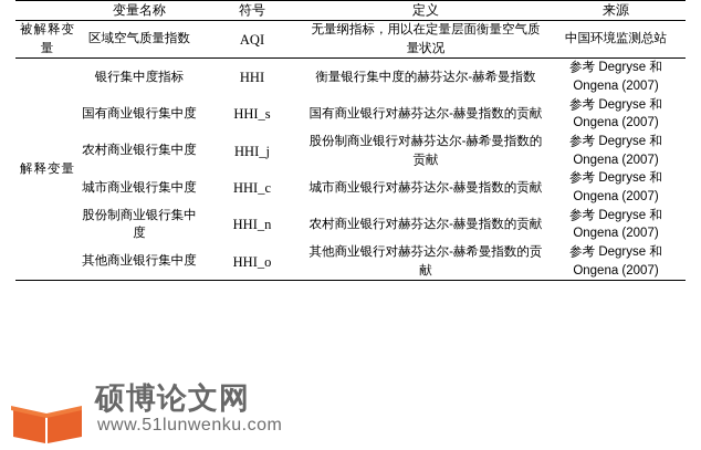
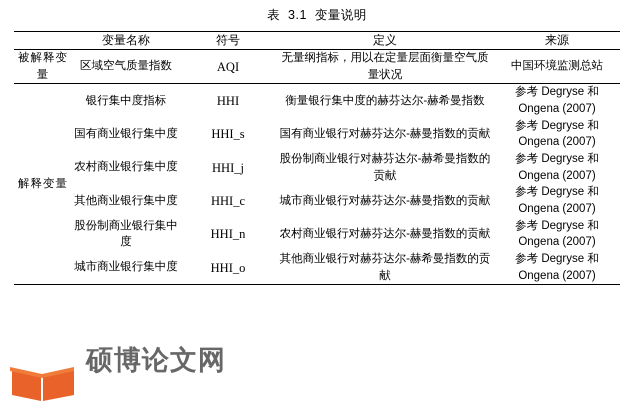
+ 表 3.1 变量说明
  	变量名称	符号	定义	来源
  被解释变量	区域空气质量指数	AQI	无量纲指标，用以在定量层面衡量空气质量状况	中国环境监测总站
  解释变量	银行集中度指标	HHI	衡量银行集中度的赫芬达尔-赫希曼指数	参考 Degryse 和 Ongena (2007)
  国有商业银行集中度	HHI_s	国有商业银行对赫芬达尔-赫曼指数的贡献	参考 Degryse 和 Ongena (2007)
  农村商业银行集中度	HHI_j	股份制商业银行对赫芬达尔-赫希曼指数的贡献	参考 Degryse 和 Ongena (2007)
- 城市商业银行集中度	HHI_c	城市商业银行对赫芬达尔-赫曼指数的贡献	参考 Degryse 和 Ongena (2007)
+ 其他商业银行集中度	HHI_c	城市商业银行对赫芬达尔-赫曼指数的贡献	参考 Degryse 和 Ongena (2007)
  股份制商业银行集中度	HHI_n	农村商业银行对赫芬达尔-赫曼指数的贡献	参考 Degryse 和 Ongena (2007)
- 其他商业银行集中度	HHI_o	其他商业银行对赫芬达尔-赫希曼指数的贡献	参考 Degryse 和 Ongena (2007)
+ 城市商业银行集中度	HHI_o	其他商业银行对赫芬达尔-赫希曼指数的贡献	参考 Degryse 和 Ongena (2007)
  硕博论文网
- www.51lunwenku.com
